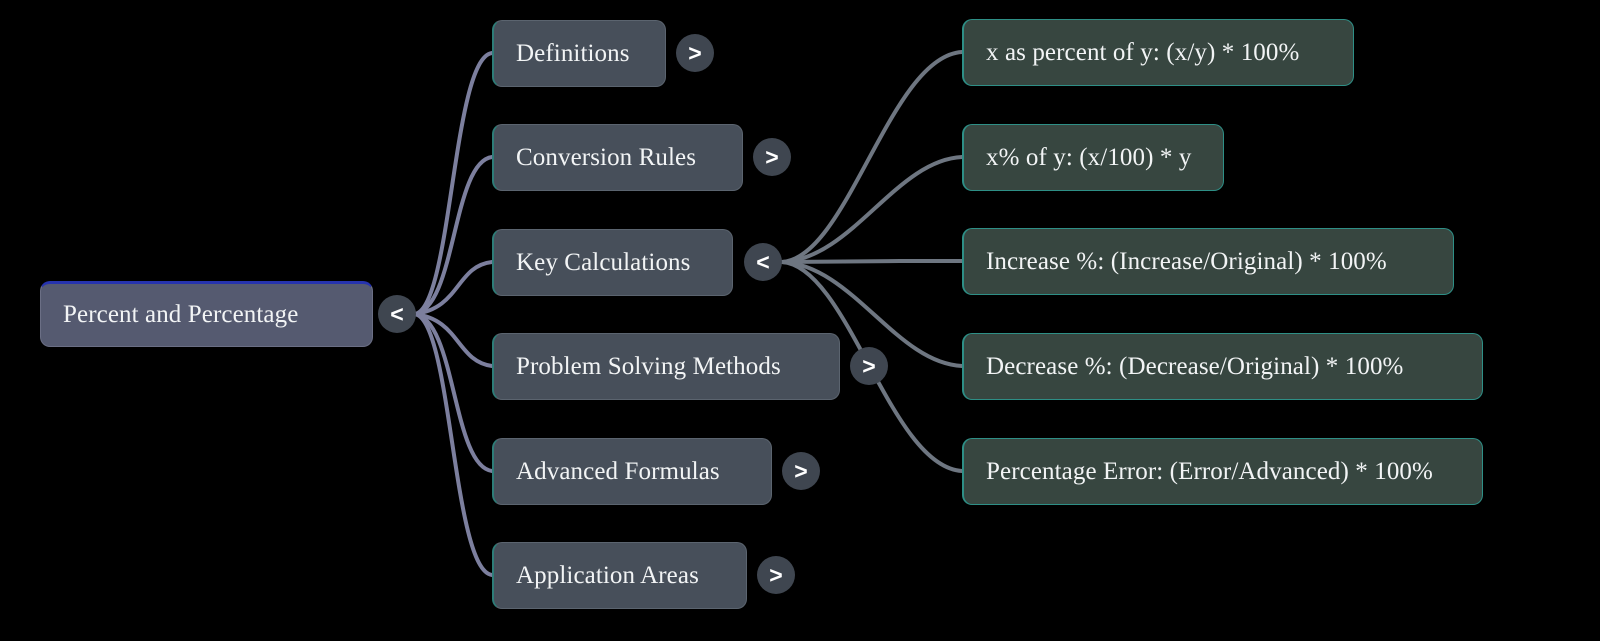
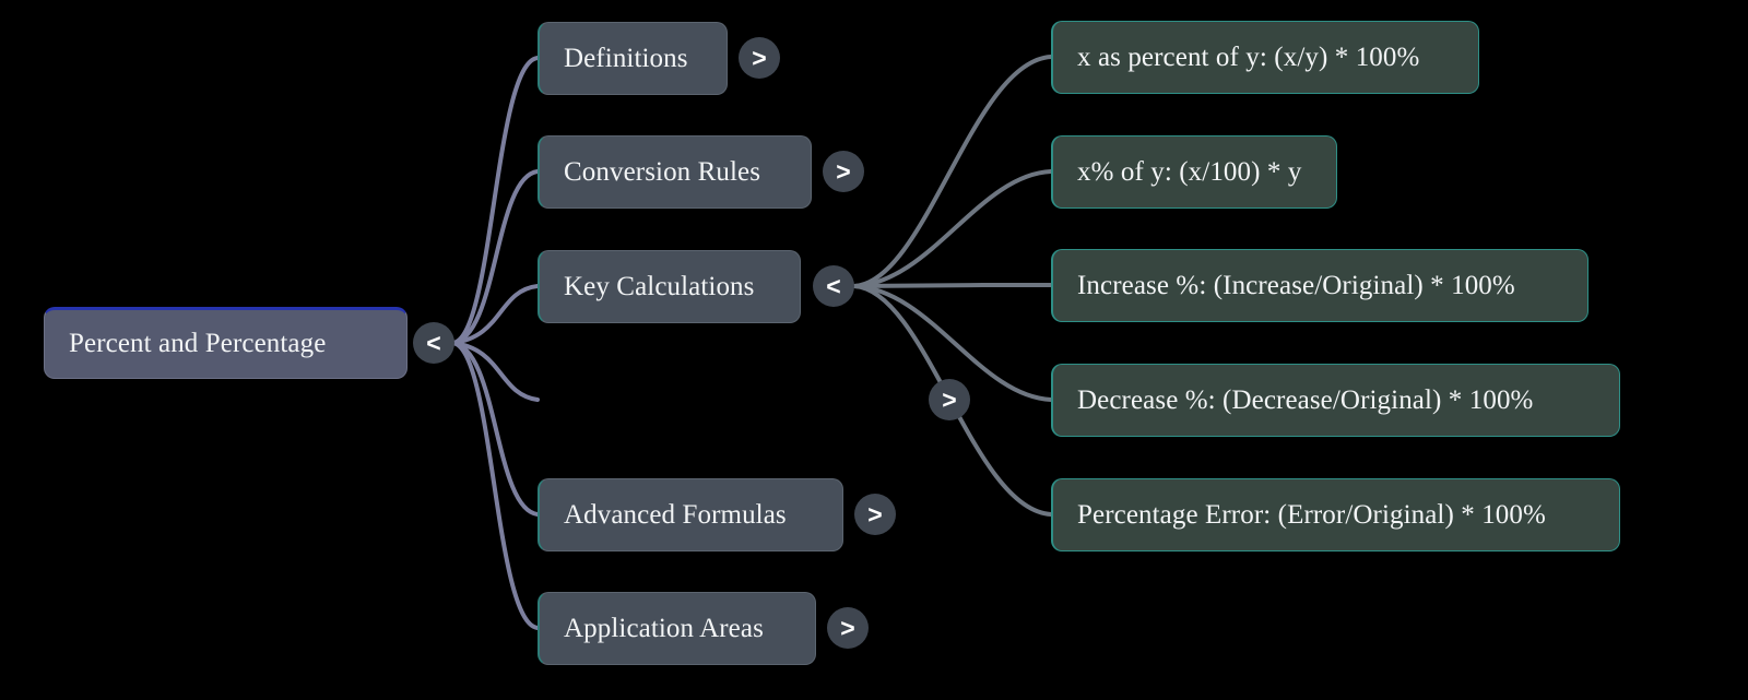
  Percent and Percentage
  <
  Definitions
  >
  Conversion Rules
  >
  Key Calculations
  <
- Problem Solving Methods
  >
  Advanced Formulas
  >
  Application Areas
  >
  x as percent of y: (x/y) * 100%
  x% of y: (x/100) * y
  Increase %: (Increase/Original) * 100%
  Decrease %: (Decrease/Original) * 100%
- Percentage Error: (Error/Advanced) * 100%
+ Percentage Error: (Error/Original) * 100%
